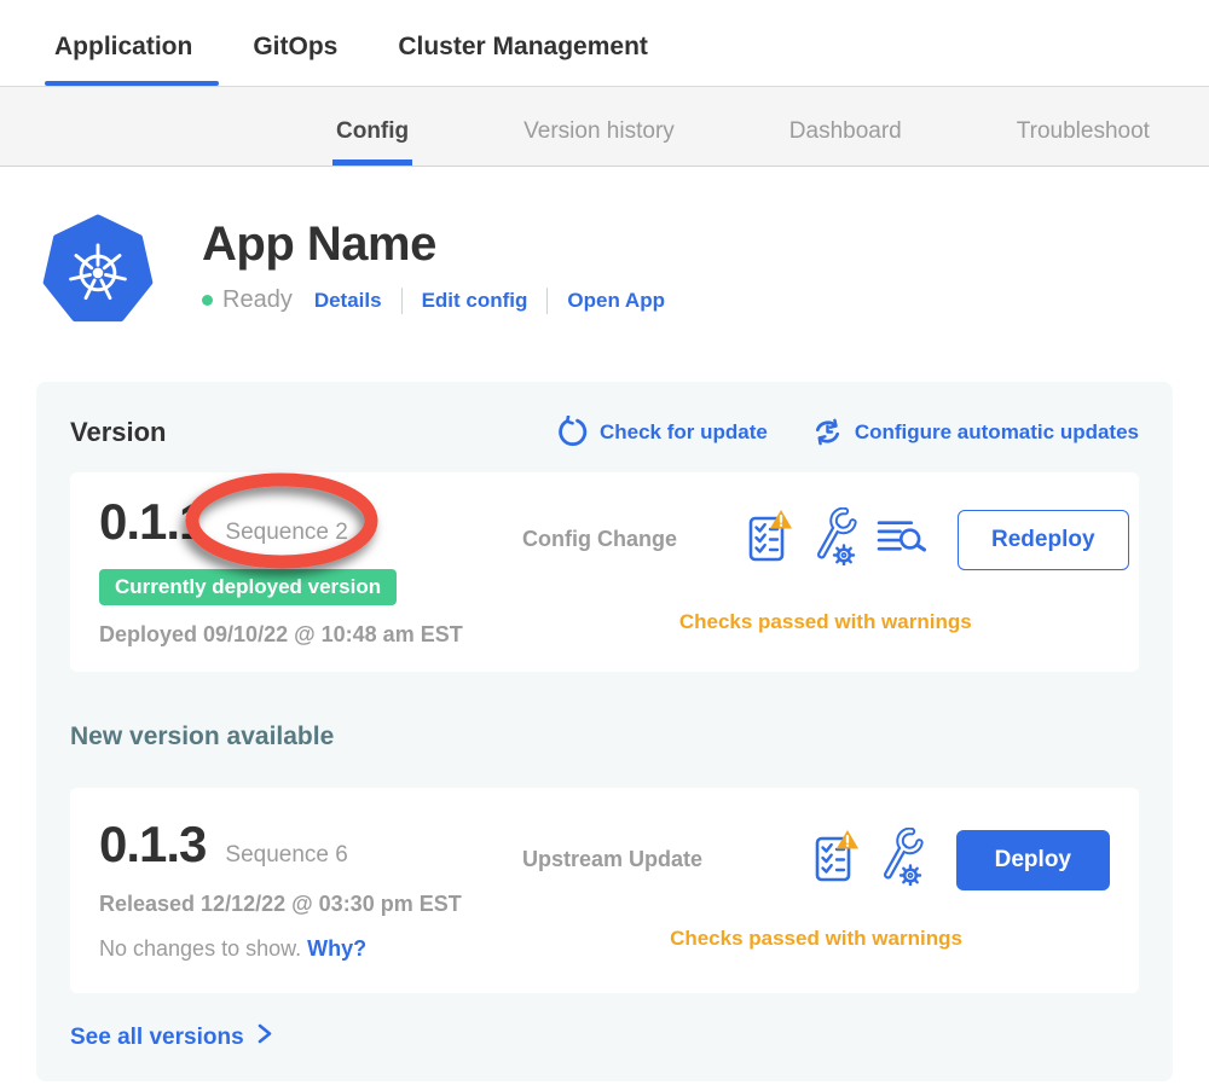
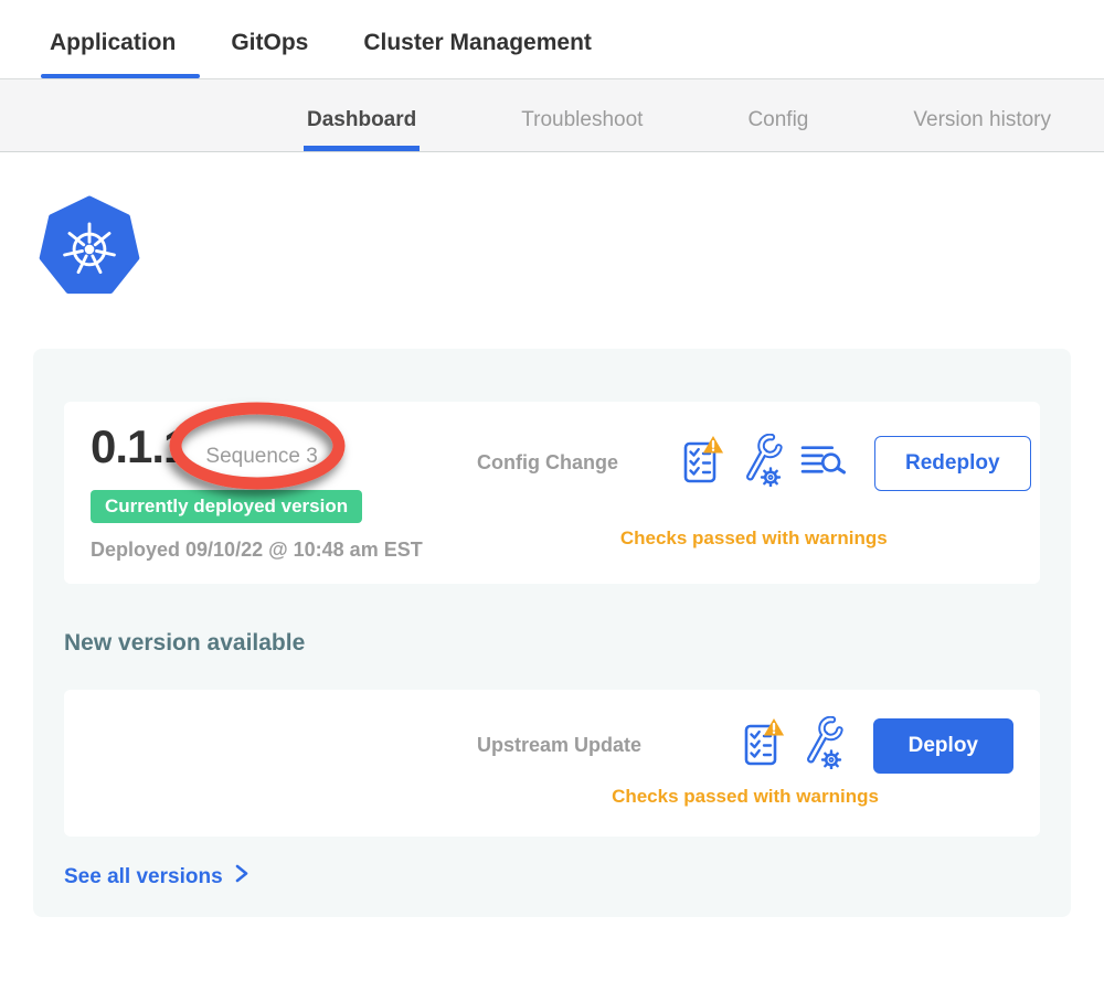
  Application
  GitOps
  Cluster Management
- Config
+ Dashboard
- Version history
+ Troubleshoot
- Dashboard
+ Config
- Troubleshoot
+ Version history
- App Name
- Ready
- Details
- Edit config
- Open App
- Version
- Check for update
- Configure automatic updates
  0.1.
- Sequence 2
+ Sequence 3
  Currently deployed version
  Deployed 09/10/22 @ 10:48 am EST
  Config Change
  Redeploy
  Checks passed with warnings
  New version available
- 0.1.3
- Sequence 6
- Released 12/12/22 @ 03:30 pm EST
- No changes to show. Why?
  Upstream Update
  Deploy
  Checks passed with warnings
  See all versions
